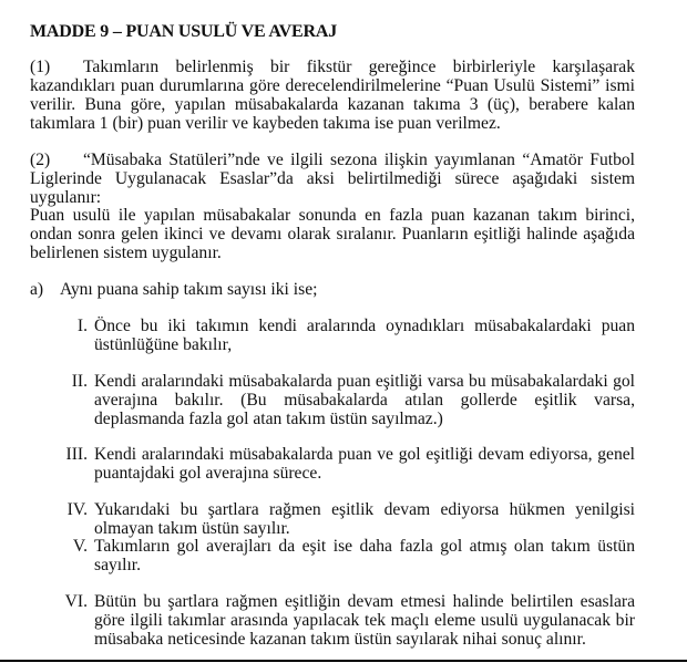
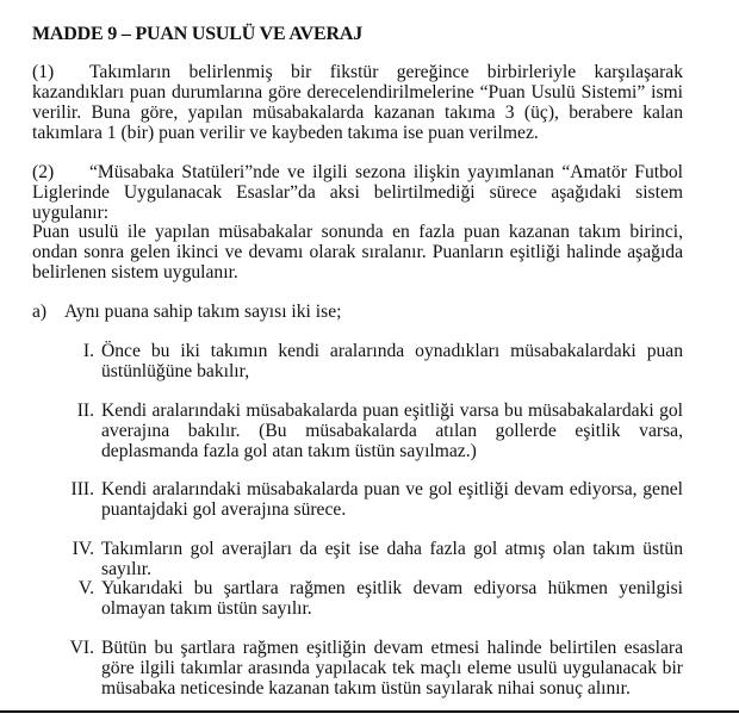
  MADDE 9 – PUAN USULÜ VE AVERAJ
  (1) Takımların belirlenmiş bir fikstür gereğince birbirleriyle karşılaşarak kazandıkları puan durumlarına göre derecelendirilmelerine “Puan Usulü Sistemi” ismi verilir. Buna göre, yapılan müsabakalarda kazanan takıma 3 (üç), berabere kalan takımlara 1 (bir) puan verilir ve kaybeden takıma ise puan verilmez.
  (2) “Müsabaka Statüleri”nde ve ilgili sezona ilişkin yayımlanan “Amatör Futbol Liglerinde Uygulanacak Esaslar”da aksi belirtilmediği sürece aşağıdaki sistem uygulanır:
  Puan usulü ile yapılan müsabakalar sonunda en fazla puan kazanan takım birinci, ondan sonra gelen ikinci ve devamı olarak sıralanır. Puanların eşitliği halinde aşağıda belirlenen sistem uygulanır.
  a) Aynı puana sahip takım sayısı iki ise;
  I.
  Önce bu iki takımın kendi aralarında oynadıkları müsabakalardaki puan üstünlüğüne bakılır,
  II.
  Kendi aralarındaki müsabakalarda puan eşitliği varsa bu müsabakalardaki gol averajına bakılır. (Bu müsabakalarda atılan gollerde eşitlik varsa, deplasmanda fazla gol atan takım üstün sayılmaz.)
  III.
  Kendi aralarındaki müsabakalarda puan ve gol eşitliği devam ediyorsa, genel puantajdaki gol averajına sürece.
  IV.
- Yukarıdaki bu şartlara rağmen eşitlik devam ediyorsa hükmen yenilgisi olmayan takım üstün sayılır.
+ Takımların gol averajları da eşit ise daha fazla gol atmış olan takım üstün sayılır.
  V.
- Takımların gol averajları da eşit ise daha fazla gol atmış olan takım üstün sayılır.
+ Yukarıdaki bu şartlara rağmen eşitlik devam ediyorsa hükmen yenilgisi olmayan takım üstün sayılır.
  VI.
  Bütün bu şartlara rağmen eşitliğin devam etmesi halinde belirtilen esaslara göre ilgili takımlar arasında yapılacak tek maçlı eleme usulü uygulanacak bir müsabaka neticesinde kazanan takım üstün sayılarak nihai sonuç alınır.
